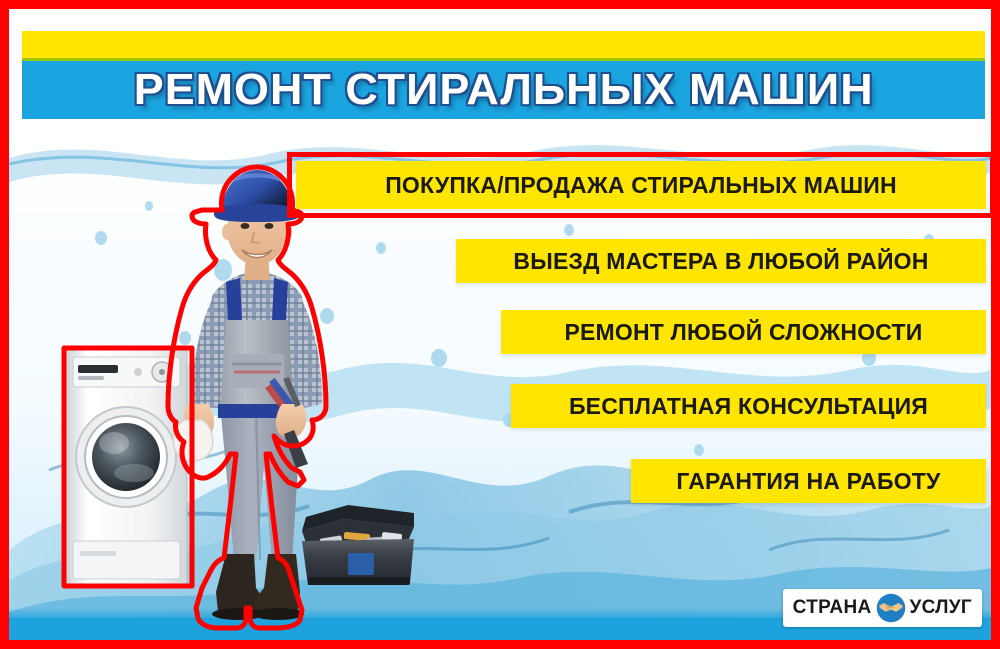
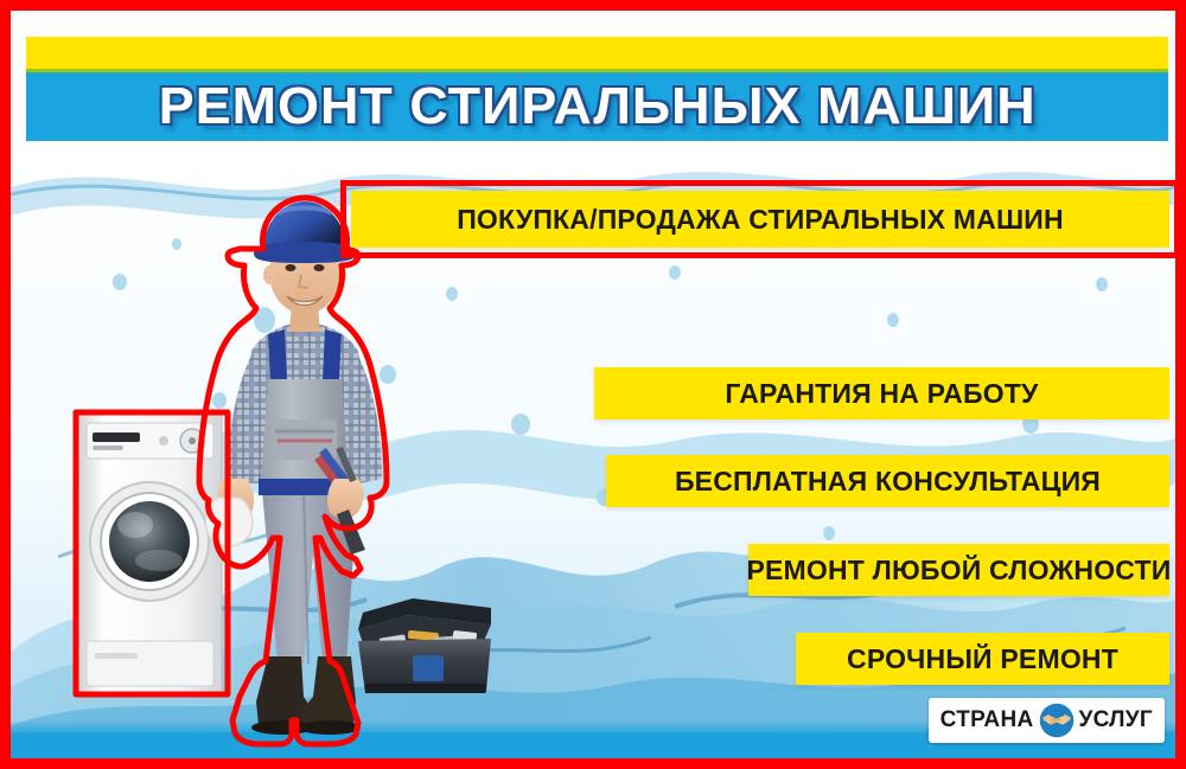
  РЕМОНТ СТИРАЛЬНЫХ МАШИН
  ПОКУПКА/ПРОДАЖА СТИРАЛЬНЫХ МАШИН
- ВЫЕЗД МАСТЕРА В ЛЮБОЙ РАЙОН
- РЕМОНТ ЛЮБОЙ СЛОЖНОСТИ
+ ГАРАНТИЯ НА РАБОТУ
  БЕСПЛАТНАЯ КОНСУЛЬТАЦИЯ
- ГАРАНТИЯ НА РАБОТУ
+ РЕМОНТ ЛЮБОЙ СЛОЖНОСТИ
+ СРОЧНЫЙ РЕМОНТ
  СТРАНА
  УСЛУГ
